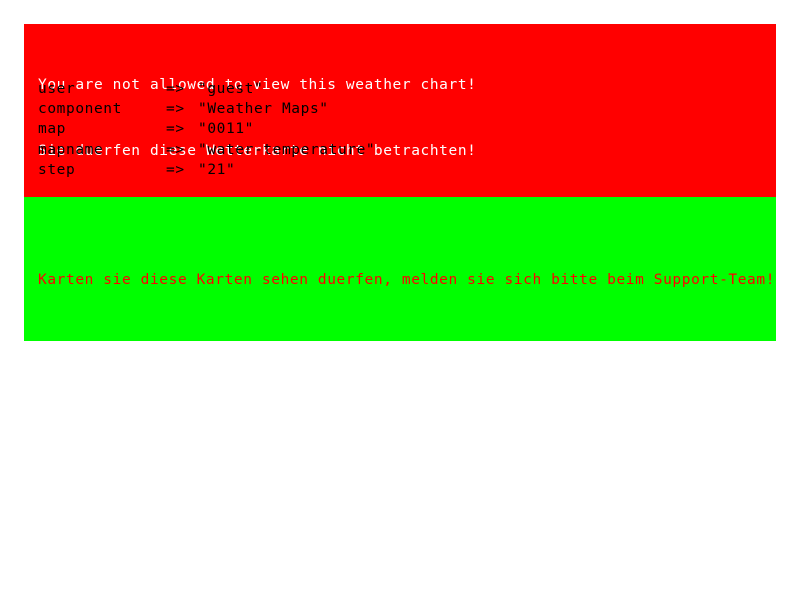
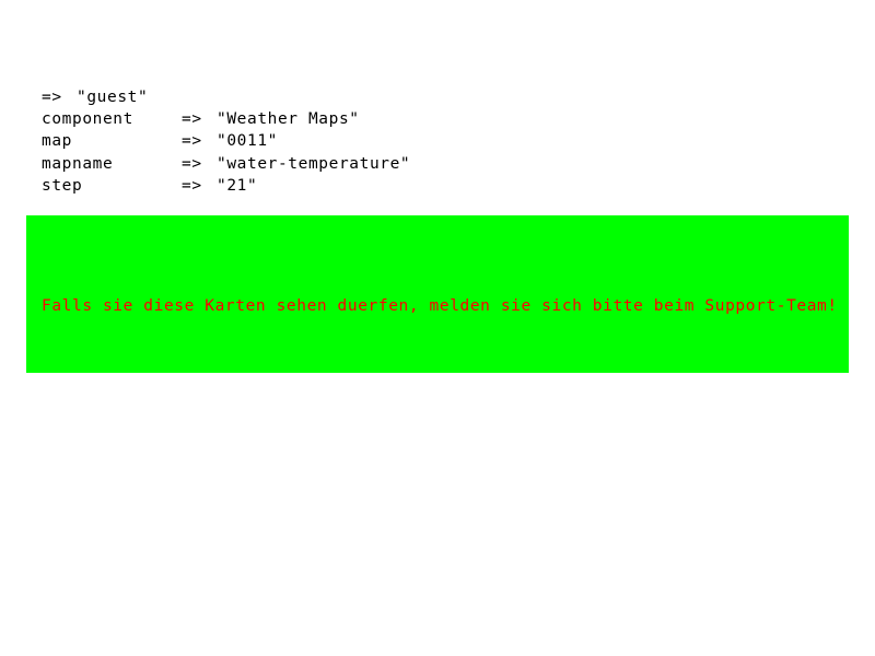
- You are not allowed to view this weather chart!
- Sie duerfen diese Wetterkarte nicht betrachten!
- user
  =>
  "guest"
  component
  =>
  "Weather Maps"
  map
  =>
  "0011"
  mapname
  =>
  "water-temperature"
  step
  =>
  "21"
- Karten sie diese Karten sehen duerfen, melden sie sich bitte beim Support-Team!
+ Falls sie diese Karten sehen duerfen, melden sie sich bitte beim Support-Team!
